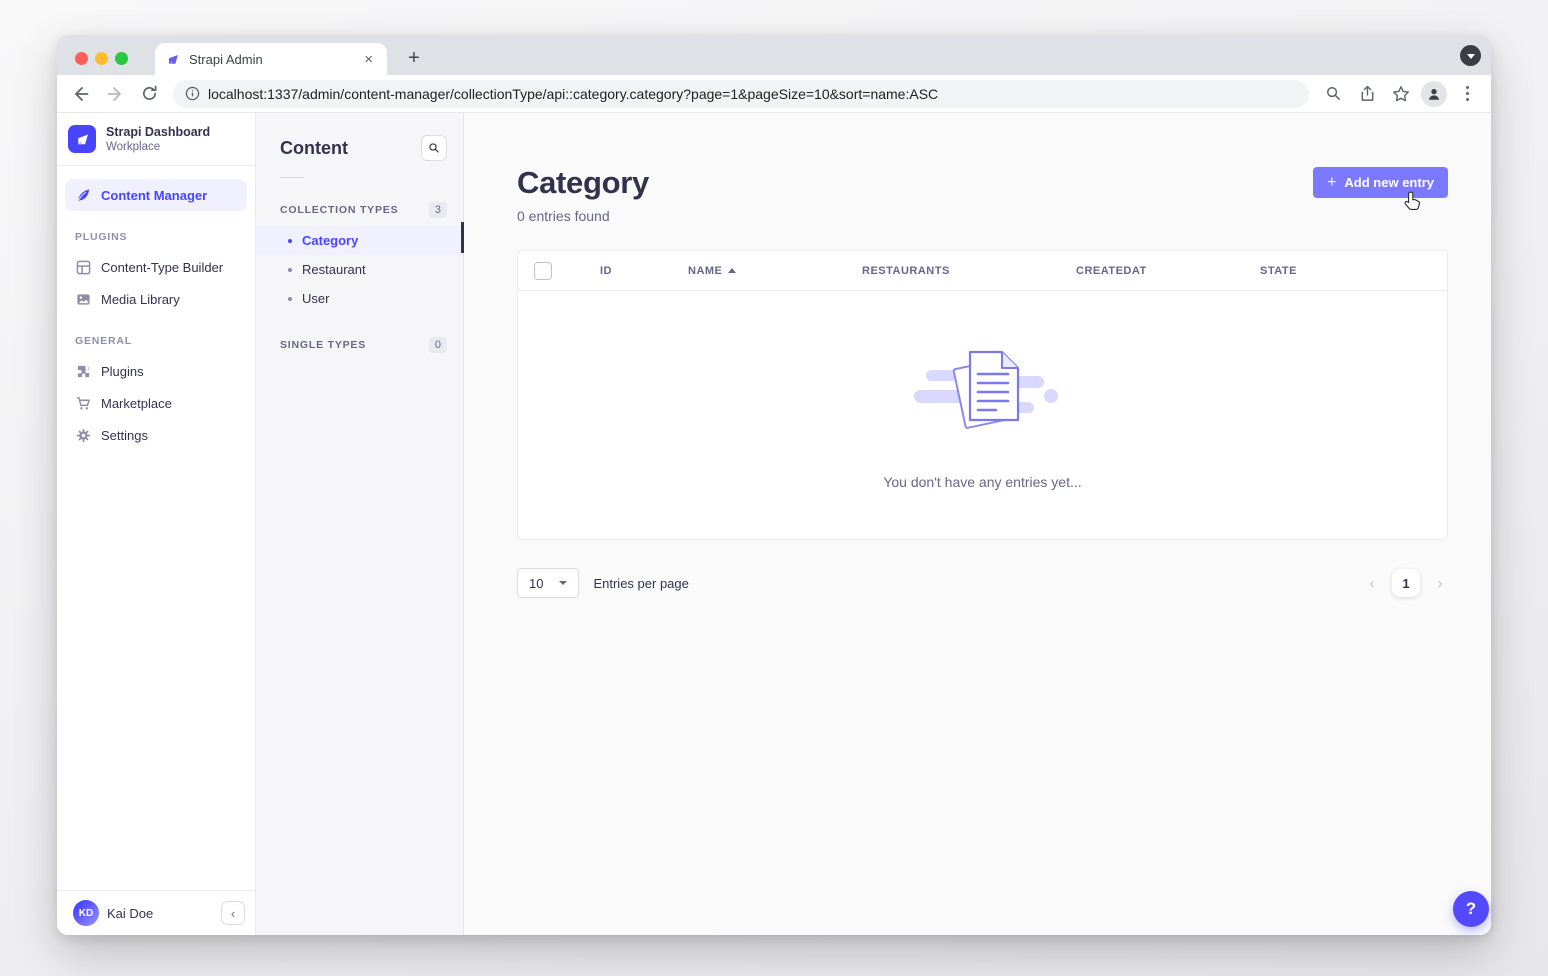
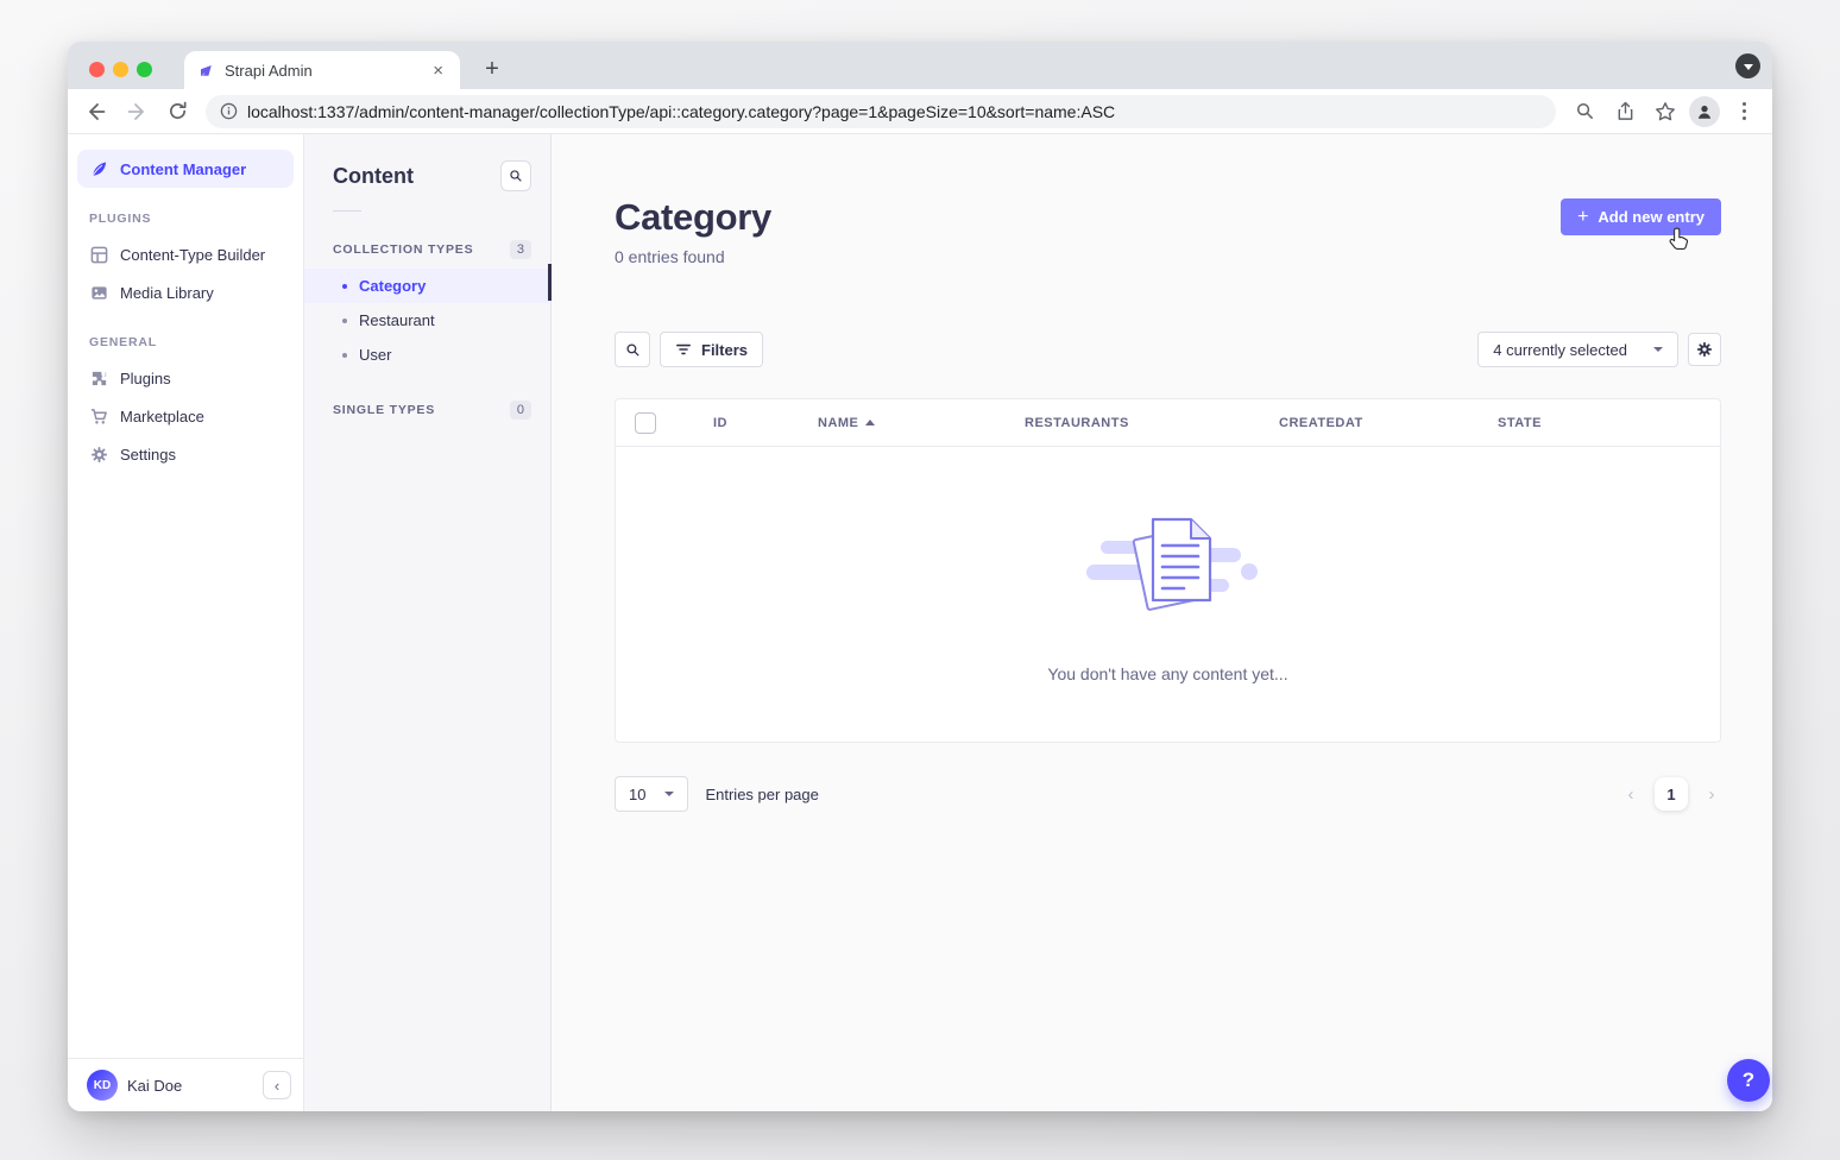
  Strapi Admin
  ×
  +
  localhost:1337/admin/content-manager/collectionType/api::category.category?page=1&pageSize=10&sort=name:ASC
- Strapi Dashboard
- Workplace
  Content Manager
  PLUGINS
  Content-Type Builder
  Media Library
  GENERAL
  Plugins
  Marketplace
  Settings
  KD
  Kai Doe
  ‹
  Content
  COLLECTION TYPES
  3
  Category
  Restaurant
  User
  SINGLE TYPES
  0
  Category
  0 entries found
  +
  Add new entry
+ Filters
+ 4 currently selected
  ID
  NAME
  RESTAURANTS
  CREATEDAT
  STATE
- You don't have any entries yet...
+ You don't have any content yet...
  10
  Entries per page
  ‹
  1
  ›
  ?
